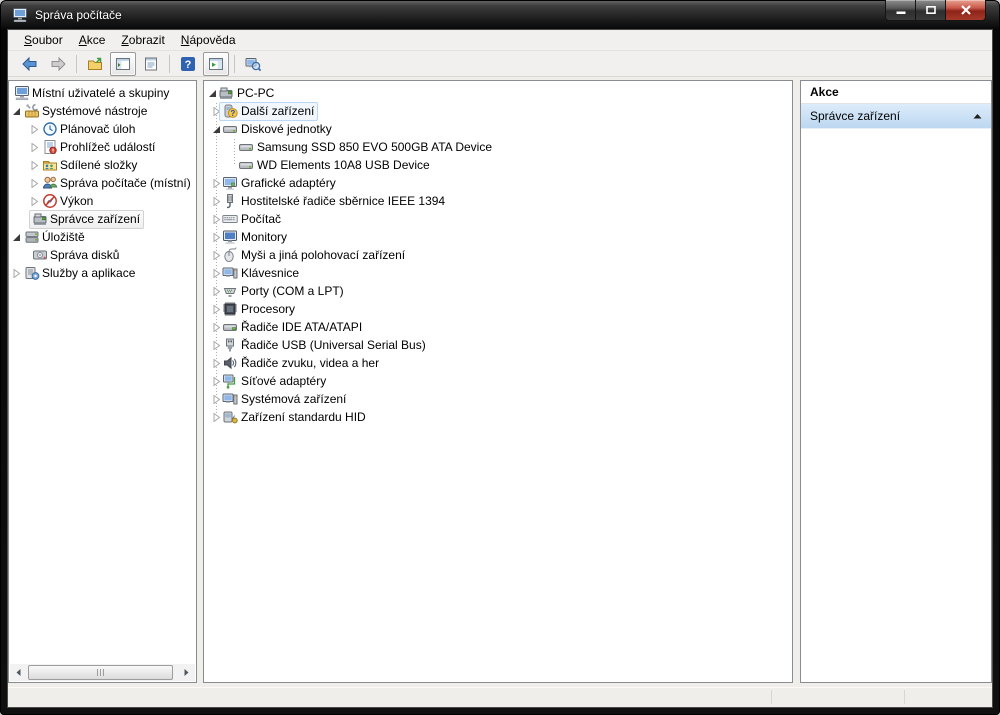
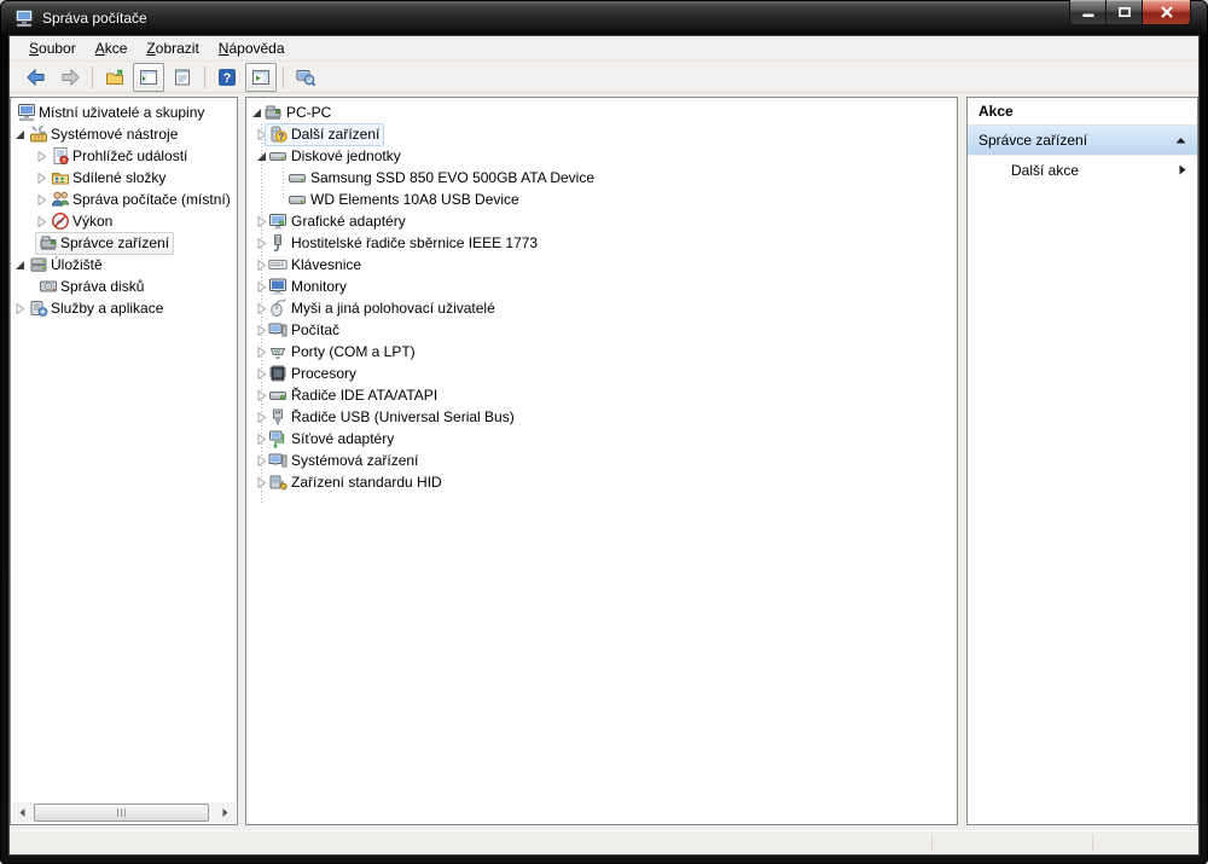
  Správa počítače
  Soubor
  Akce
  Zobrazit
  Nápověda
  ?
  Místní uživatelé a skupiny
  Systémové nástroje
- Plánovač úloh
  Prohlížeč událostí
  Sdílené složky
  Správa počítače (místní)
  Výkon
  Správce zařízení
  Úložiště
  Správa disků
  Služby a aplikace
  PC-PC
  ?
  Další zařízení
  Diskové jednotky
  Samsung SSD 850 EVO 500GB ATA Device
  WD Elements 10A8 USB Device
  Grafické adaptéry
- Hostitelské řadiče sběrnice IEEE 1394
+ Hostitelské řadiče sběrnice IEEE 1773
- Počítač
+ Klávesnice
  Monitory
- Myši a jiná polohovací zařízení
+ Myši a jiná polohovací uživatelé
- Klávesnice
+ Počítač
  Porty (COM a LPT)
  Procesory
  Řadiče IDE ATA/ATAPI
  Řadiče USB (Universal Serial Bus)
- Řadiče zvuku, videa a her
  Síťové adaptéry
  Systémová zařízení
  Zařízení standardu HID
  Akce
  Správce zařízení
+ Další akce
